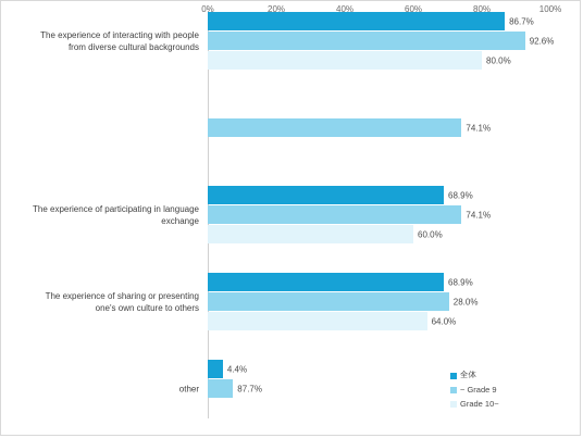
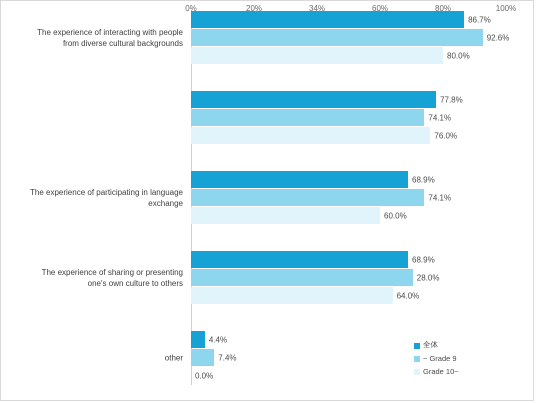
  0%
  20%
- 40%
+ 34%
  60%
  80%
  100%
  The experience of interacting with people
  from diverse cultural backgrounds
  86.7%
  92.6%
  80.0%
+ 77.8%
  74.1%
+ 76.0%
  The experience of participating in language exchange
  68.9%
  74.1%
  60.0%
  The experience of sharing or presenting
  one's own culture to others
  68.9%
  28.0%
  64.0%
  other
  4.4%
- 87.7%
+ 7.4%
+ 0.0%
  全体
  ~ Grade 9
  Grade 10~
